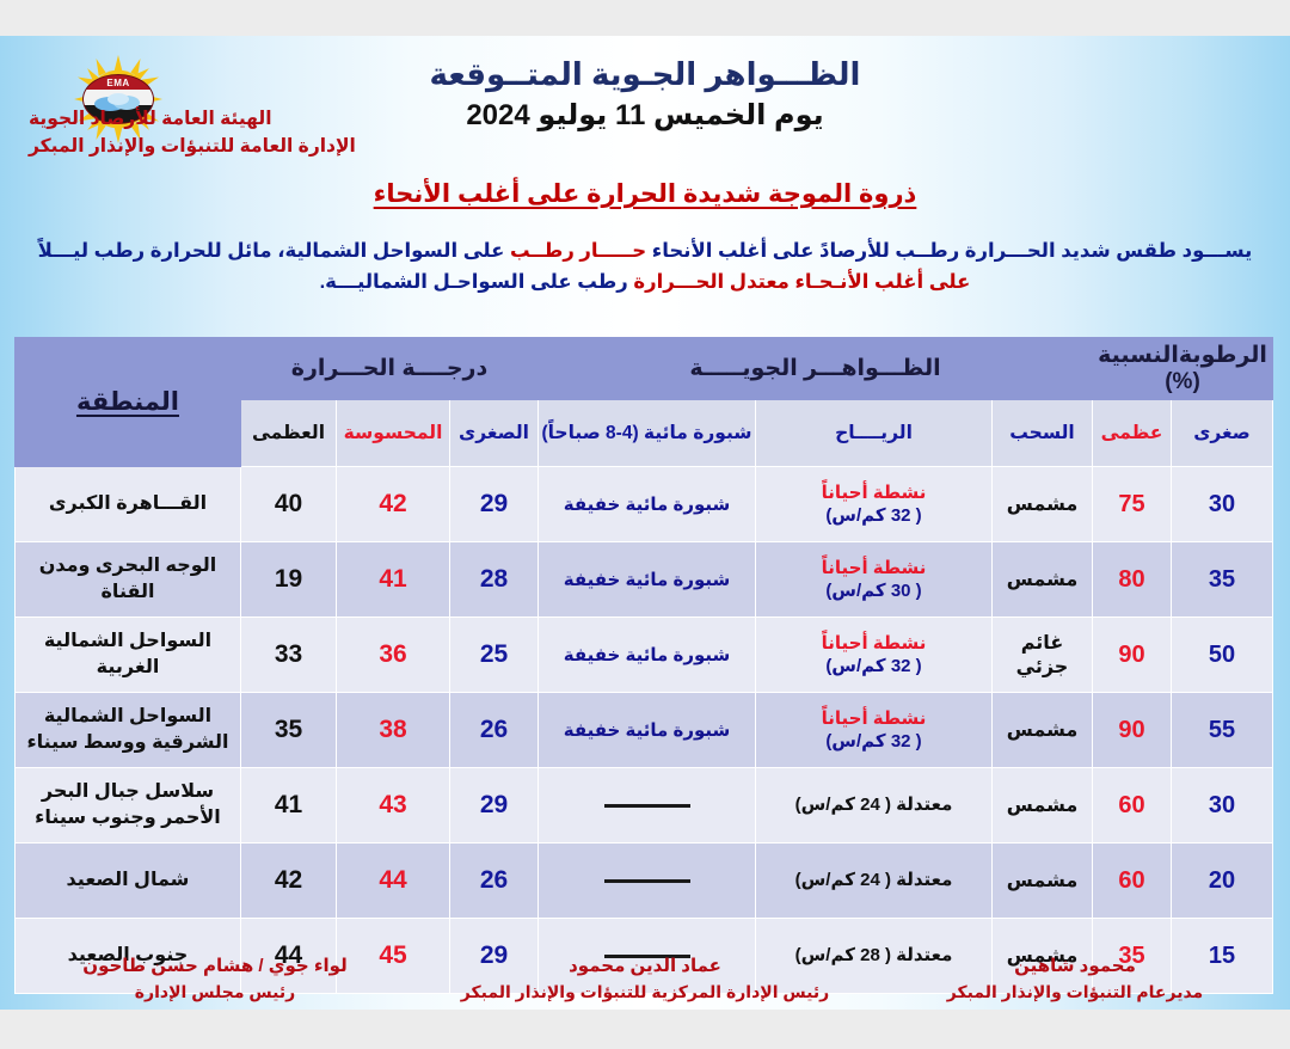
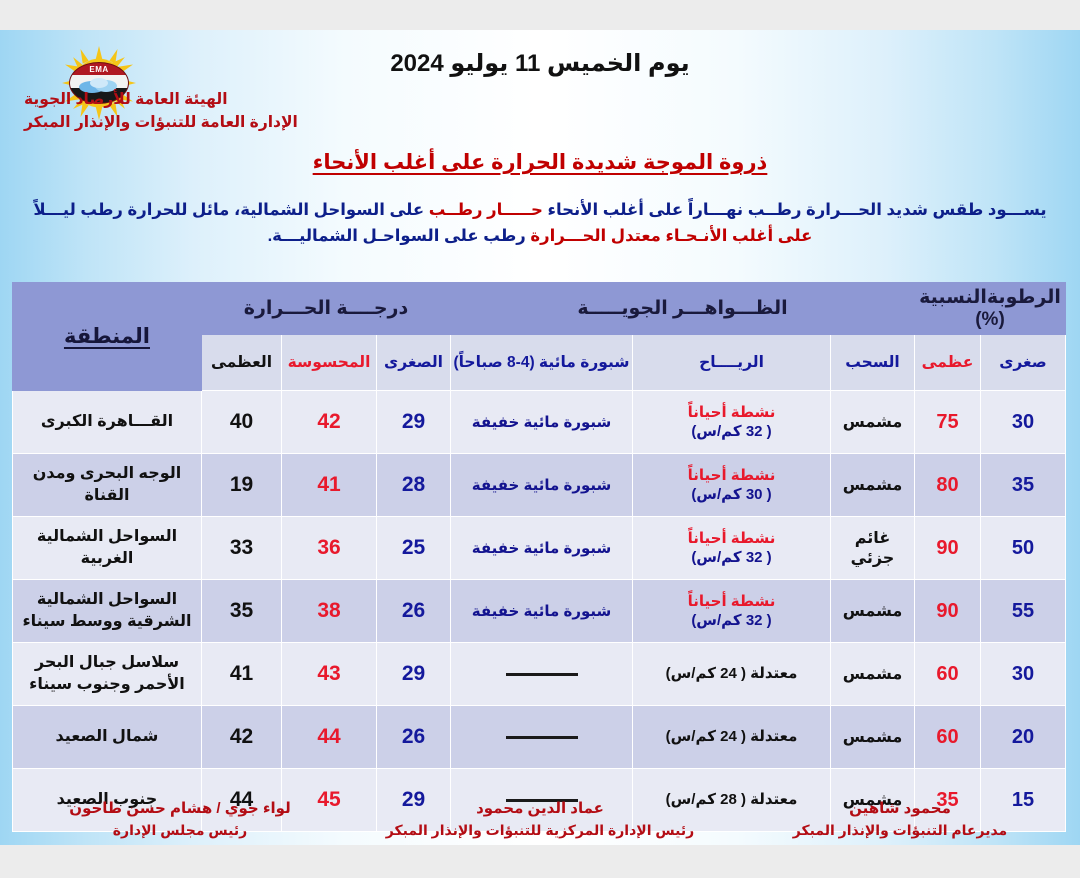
  EMA
- الظـــواهر الجـوية المتــوقعة
  يوم الخميس 11 يوليو 2024
  الهيئة العامة للأرصاد الجوية
  الإدارة العامة للتنبؤات والإنذار المبكر
  ذروة الموجة شديدة الحرارة على أغلب الأنحاء
- يســـود طقس شديد الحـــرارة رطــب للأرصادً على أغلب الأنحاء حـــــار رطــب على السواحل الشمالية، مائل للحرارة رطب ليـــلاً
+ يســـود طقس شديد الحـــرارة رطــب نهـــاراً على أغلب الأنحاء حـــــار رطــب على السواحل الشمالية، مائل للحرارة رطب ليـــلاً
  على أغلب الأنـحـاء معتدل الحـــرارة رطب على السواحـل الشماليـــة.
  الرطوبةالنسبية (%)	الظـــواهـــر الجويـــــة	درجــــة الحـــرارة	المنطقة
  صغرى	عظمى	السحب	الريــــاح	شبورة مائية (4-8 صباحاً)	الصغرى	المحسوسة	العظمى
  30	75	مشمس	نشطة أحياناً( 32 كم/س)	شبورة مائية خفيفة	29	42	40	القـــاهرة الكبرى
  35	80	مشمس	نشطة أحياناً( 30 كم/س)	شبورة مائية خفيفة	28	41	19	الوجه البحرى ومدن القناة
  50	90	غائم جزئي	نشطة أحياناً( 32 كم/س)	شبورة مائية خفيفة	25	36	33	السواحل الشمالية الغربية
  55	90	مشمس	نشطة أحياناً( 32 كم/س)	شبورة مائية خفيفة	26	38	35	السواحل الشمالية الشرقية ووسط سيناء
  30	60	مشمس	معتدلة ( 24 كم/س)		29	43	41	سلاسل جبال البحر الأحمر وجنوب سيناء
  20	60	مشمس	معتدلة ( 24 كم/س)		26	44	42	شمال الصعيد
  15	35	مشمس	معتدلة ( 28 كم/س)		29	45	44	جنوب الصعيد
  محمود شاهين
  مديرعام التنبؤات والإنذار المبكر
  عماد الدين محمود
  رئيس الإدارة المركزية للتنبؤات والإنذار المبكر
  لواء جوي / هشام حسن طاحون
  رئيس مجلس الإدارة
